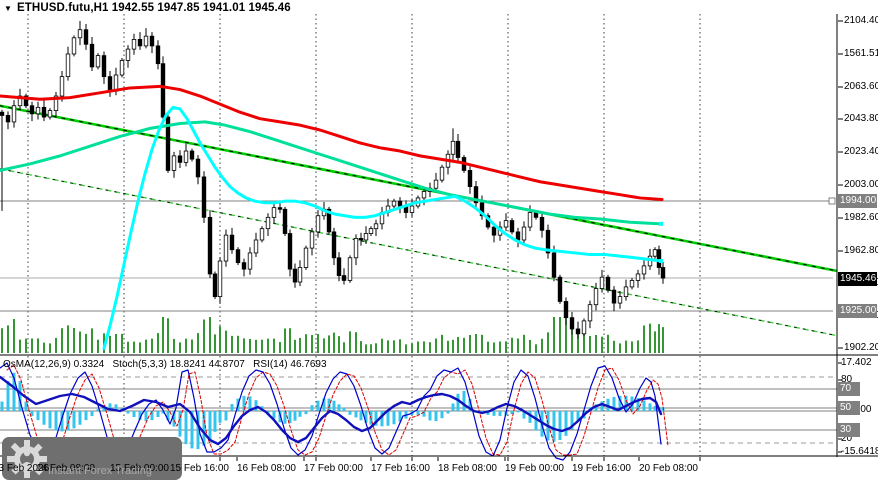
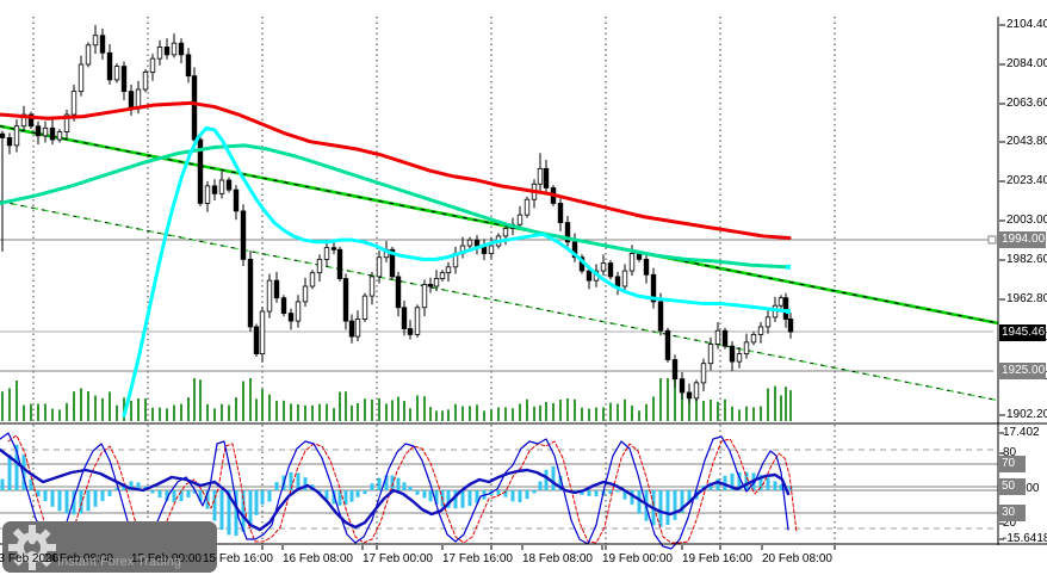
- ▼
- ETHUSD.futu,H1 1942.55 1947.85 1941.01 1945.46
- OsMA(12,26,9) 0.3324 Stoch(5,3,3) 18.8241 44.8707 RSI(14) 46.7693
  Instant Forex Trading
  2104.40
- 1561.51
+ 2084.00
  2063.60
  2043.80
  2023.40
  2003.00
  1982.60
  1962.80
  1902.20
  1994.00
  1945.46
  1925.00
  17.402
  80
  20
  -15.641
  70
  50
  30
  3 Feb 2026
  14 Feb 08:00
  15 Feb 00:00
  15 Feb 16:00
  16 Feb 08:00
  17 Feb 00:00
  17 Feb 16:00
  18 Feb 08:00
  19 Feb 00:00
  19 Feb 16:00
  20 Feb 08:00
